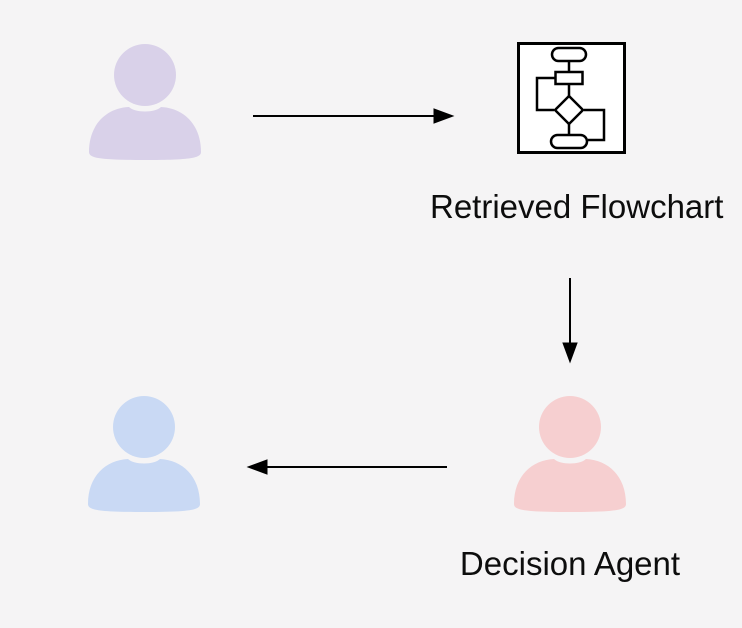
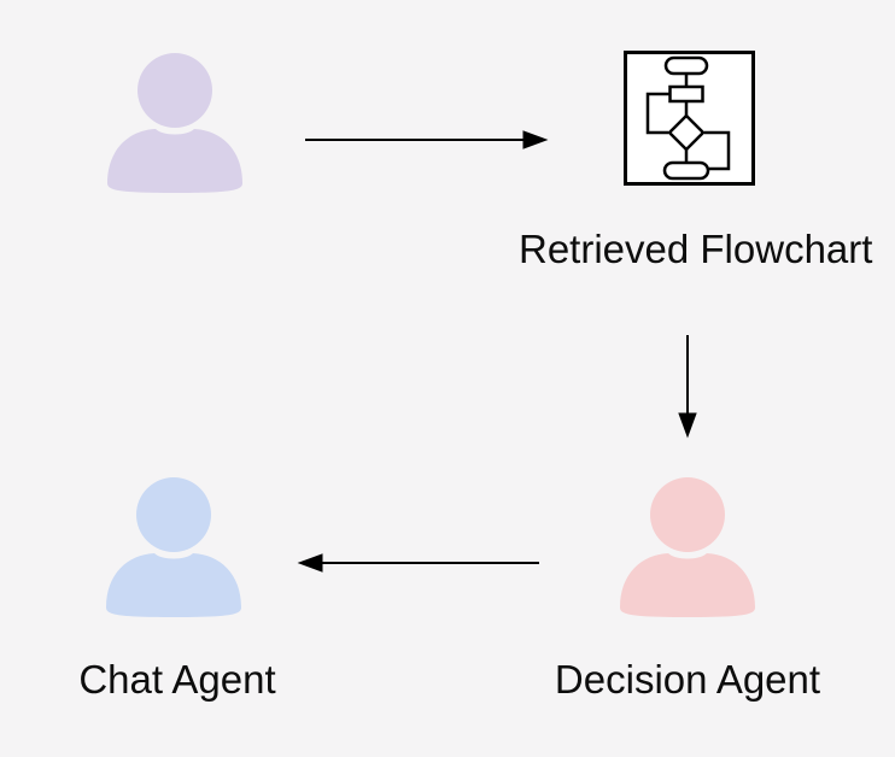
  Retrieved Flowchart
+ Chat Agent
  Decision Agent
